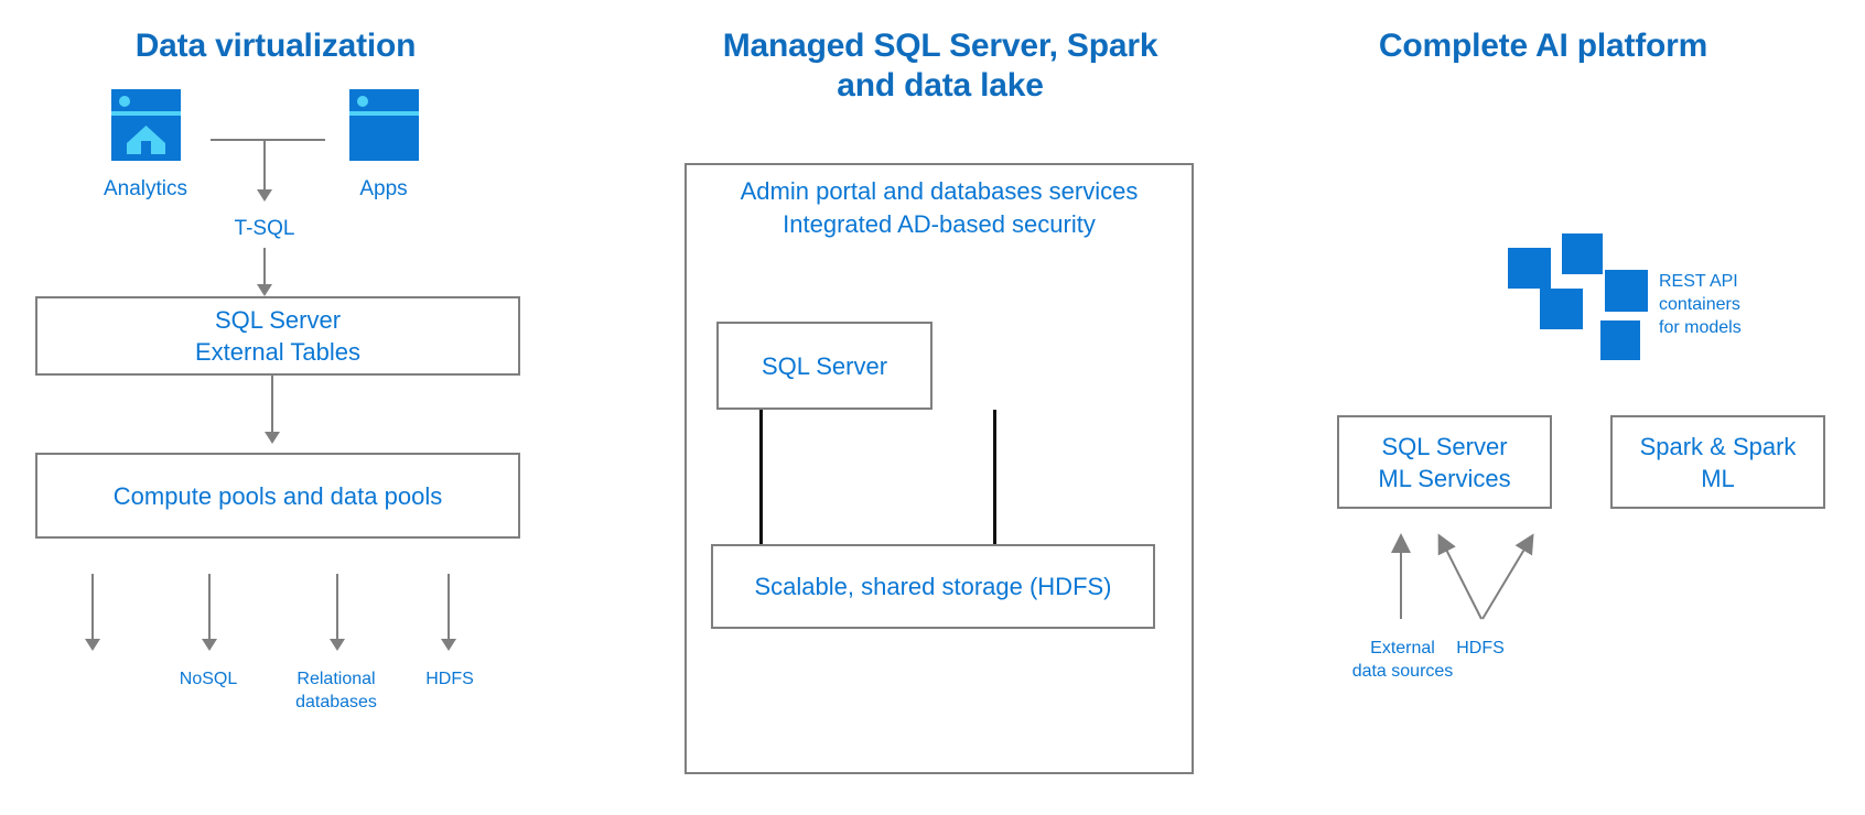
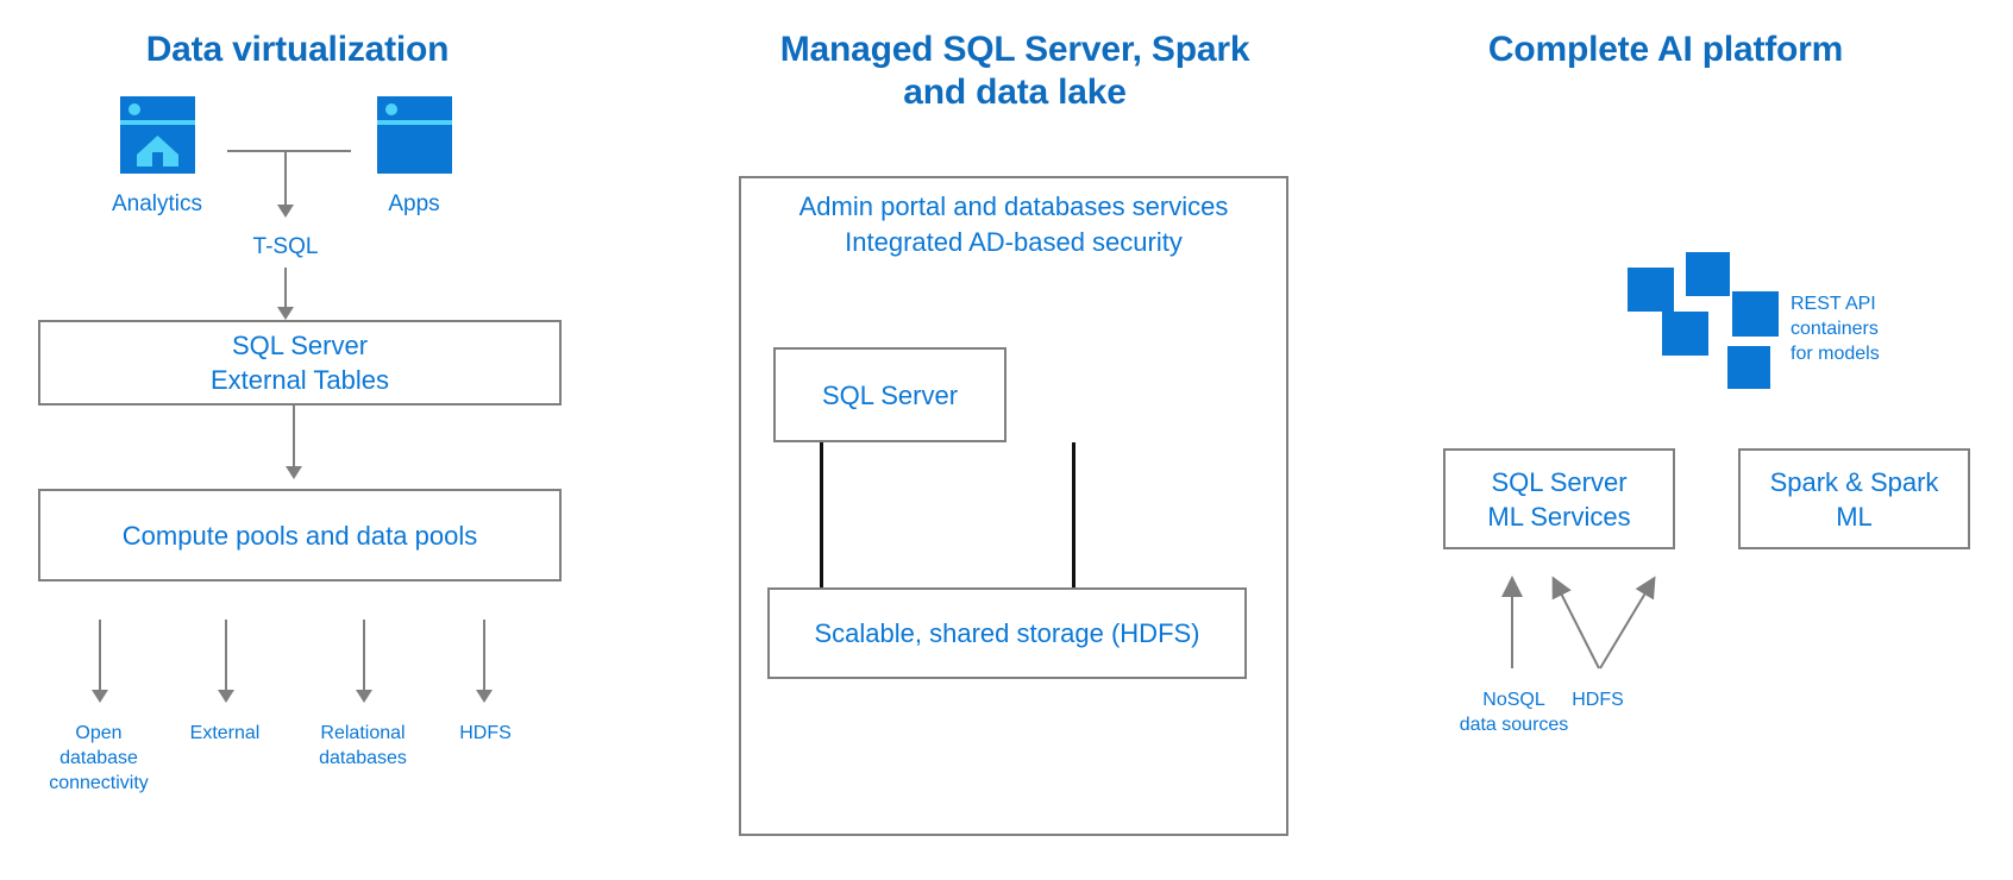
  Data virtualization
  Analytics
  Apps
  T-SQL
  SQL Server
  External Tables
  Compute pools and data pools
+ Open
+ database
+ connectivity
- NoSQL
+ External
  Relational
  databases
  HDFS
  Managed SQL Server, Spark
  and data lake
  Admin portal and databases services
  Integrated AD-based security
  SQL Server
  Scalable, shared storage (HDFS)
  Complete AI platform
  REST API
  containers
  for models
  SQL Server
  ML Services
  Spark & Spark
  ML
- External
+ NoSQL
  data sources
  HDFS
